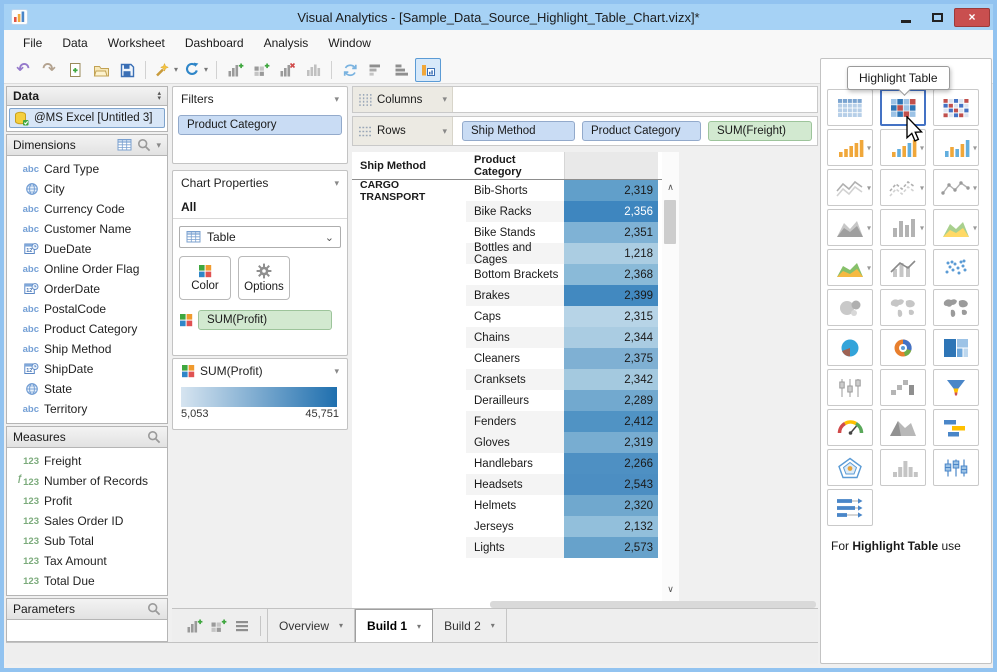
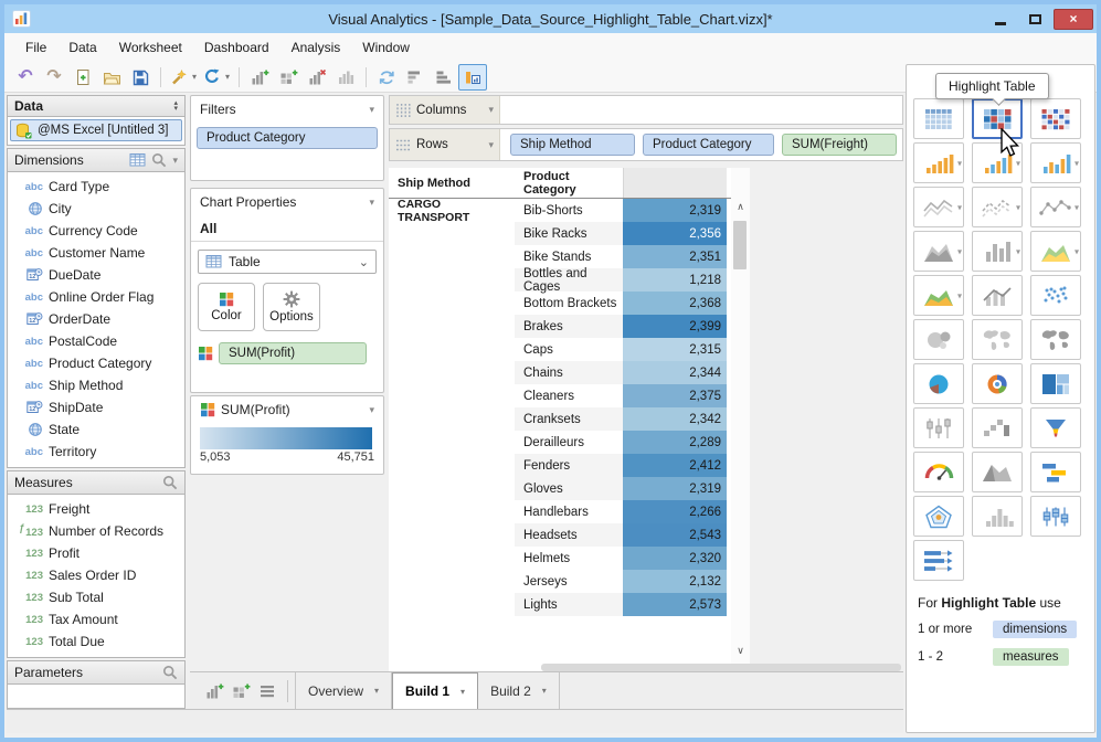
  Visual Analytics - [Sample_Data_Source_Highlight_Table_Chart.vizx]*
  ×
  File
  Data
  Worksheet
  Dashboard
  Analysis
  Window
  ↶
  ↷
  ▾
  ▾
  Data
  @MS Excel [Untitled 3]
  Dimensions
  ▾
  abc
  Card Type
  City
  abc
  Currency Code
  abc
  Customer Name
  DueDate
  abc
  Online Order Flag
  OrderDate
  abc
  PostalCode
  abc
  Product Category
  abc
  Ship Method
  ShipDate
  State
  abc
  Territory
  Measures
  123
  Freight
  ƒ123
  Number of Records
  123
  Profit
  123
  Sales Order ID
  123
  Sub Total
  123
  Tax Amount
  123
  Total Due
  Parameters
  Filters
  ▾
  Product Category
  Chart Properties
  ▾
  All
  Table
  ⌄
  Color
  Options
  SUM(Profit)
  SUM(Profit)
  ▾
  5,053
  45,751
  Columns
  ▾
  Rows
  ▾
  Ship Method
  Product Category
  SUM(Freight)
  Ship Method
  Product Category
  CARGO TRANSPORT
  Bib-Shorts
  2,319
  Bike Racks
  2,356
  Bike Stands
  2,351
  Bottles and Cages
  1,218
  Bottom Brackets
  2,368
  Brakes
  2,399
  Caps
  2,315
  Chains
  2,344
  Cleaners
  2,375
  Cranksets
  2,342
  Derailleurs
  2,289
  Fenders
  2,412
  Gloves
  2,319
  Handlebars
  2,266
  Headsets
  2,543
  Helmets
  2,320
  Jerseys
  2,132
  Lights
  2,573
  ∧
  ∨
  Overview
  ▾
  Build 1
  ▾
  Build 2
  ▾
  ▾
  ▾
  ▾
  ▾
  ▾
  ▾
  ▾
  ▾
  ▾
  ▾
  For Highlight Table use
+ 1 or more
+ dimensions
+ 1 - 2
+ measures
  Highlight Table
